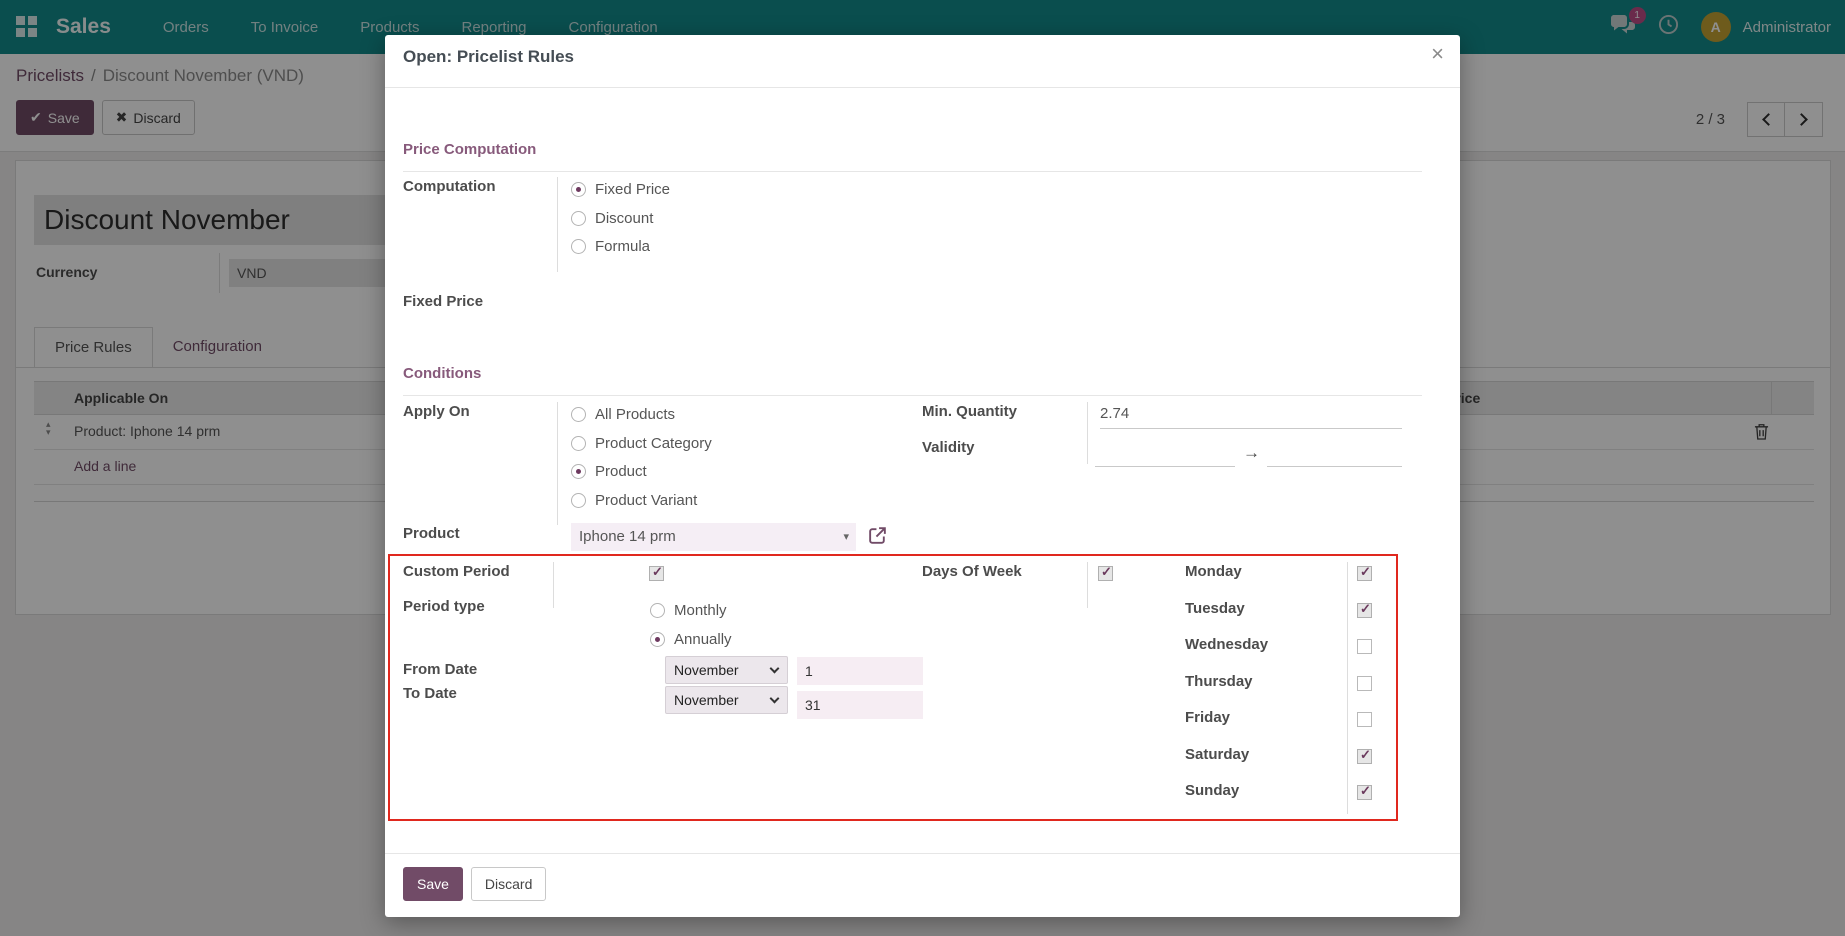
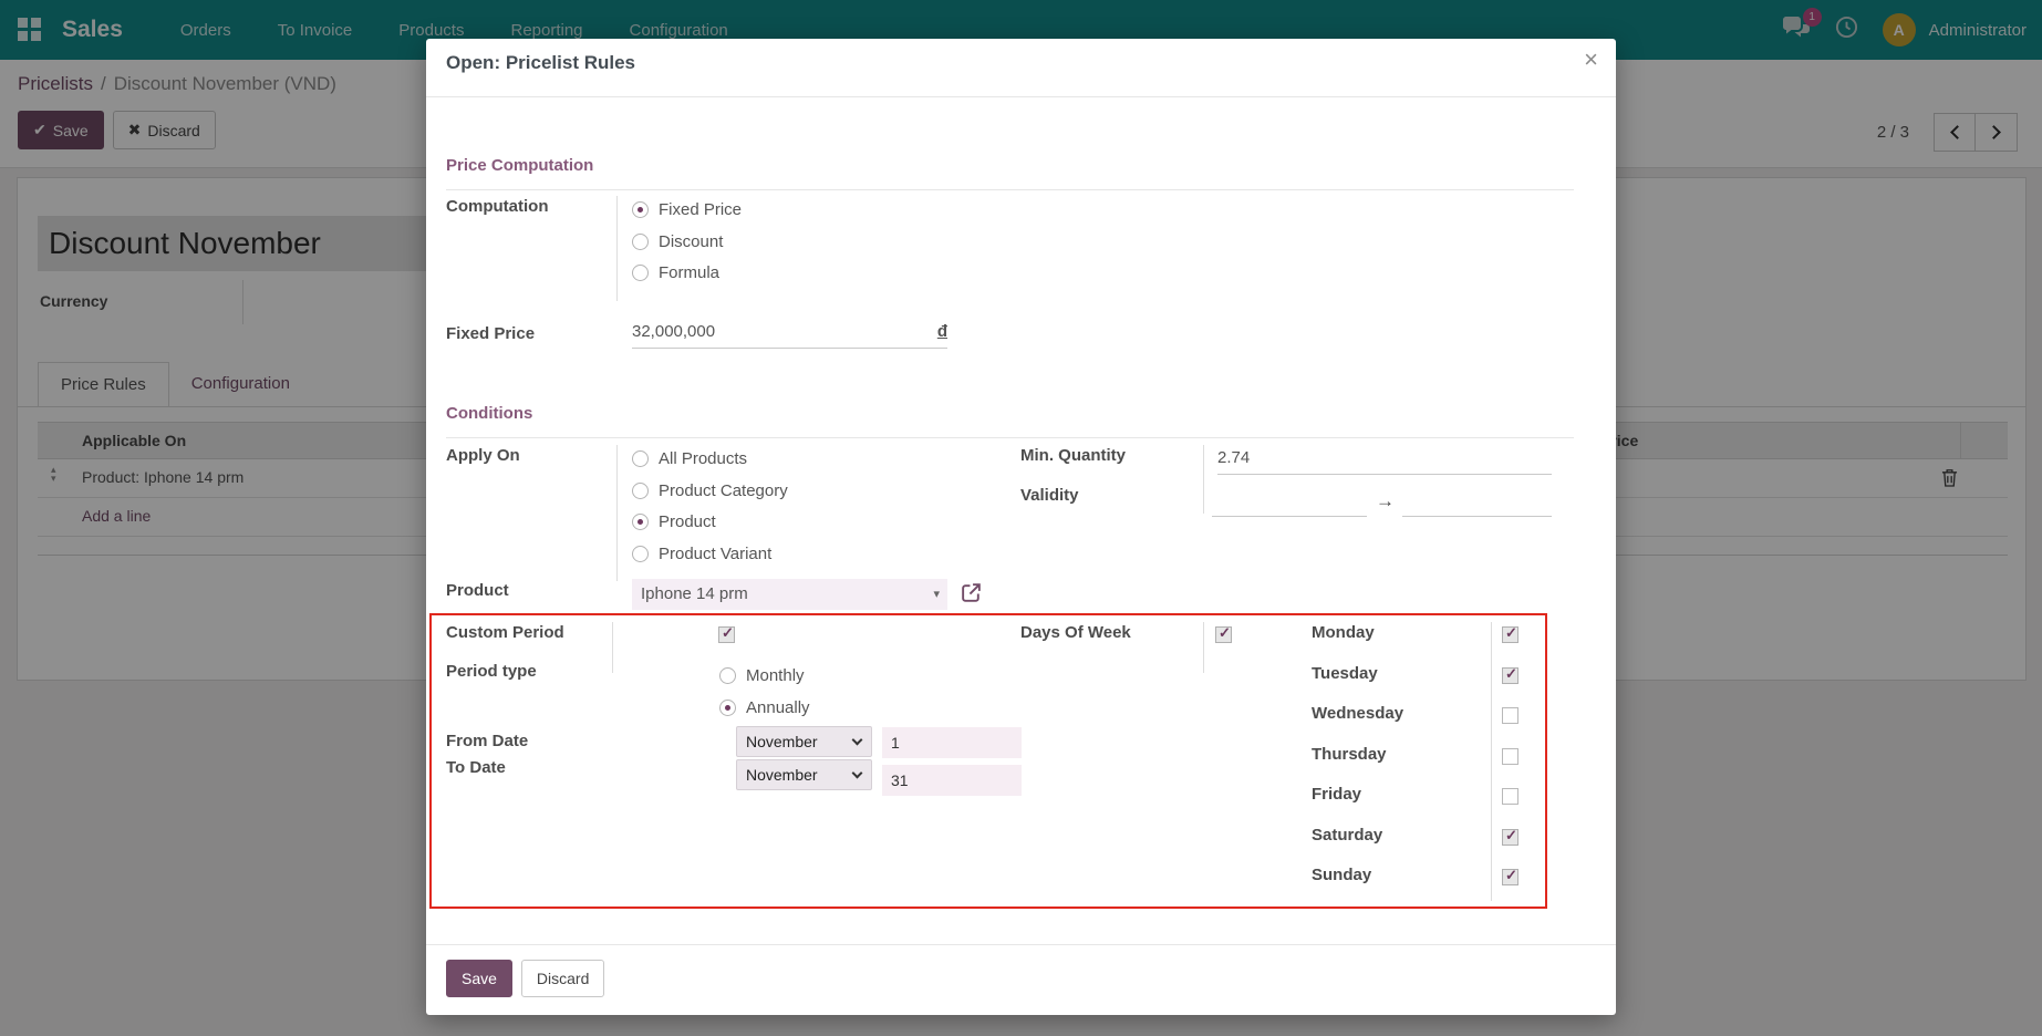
  Sales
  Orders
  To Invoice
  Products
  Reporting
  Configuration
  1
  A
  Administrator
  Pricelists / Discount November (VND)
  ✔
  Save
  ✖
  Discard
  2 / 3
  Discount November
  Currency
- VND
  Price Rules
  Configuration
  Applicable On
  ▴
  ▾
  Product: Iphone 14 prm
  Add a line
  Open: Pricelist Rules
  ×
  Price Computation
  Computation
  Fixed Price
  Discount
  Formula
  Fixed Price
+ 32,000,000
+ đ
  Conditions
  Apply On
  All Products
  Product Category
  Product
  Product Variant
  Min. Quantity
  2.74
  Validity
  →
  Product
  Iphone 14 prm
  ▾
  Custom Period
  Period type
  Monthly
  Annually
  From Date
  To Date
  November
  1
  November
  31
  Days Of Week
  Monday
  Tuesday
  Wednesday
  Thursday
  Friday
  Saturday
  Sunday
  Save
  Discard
